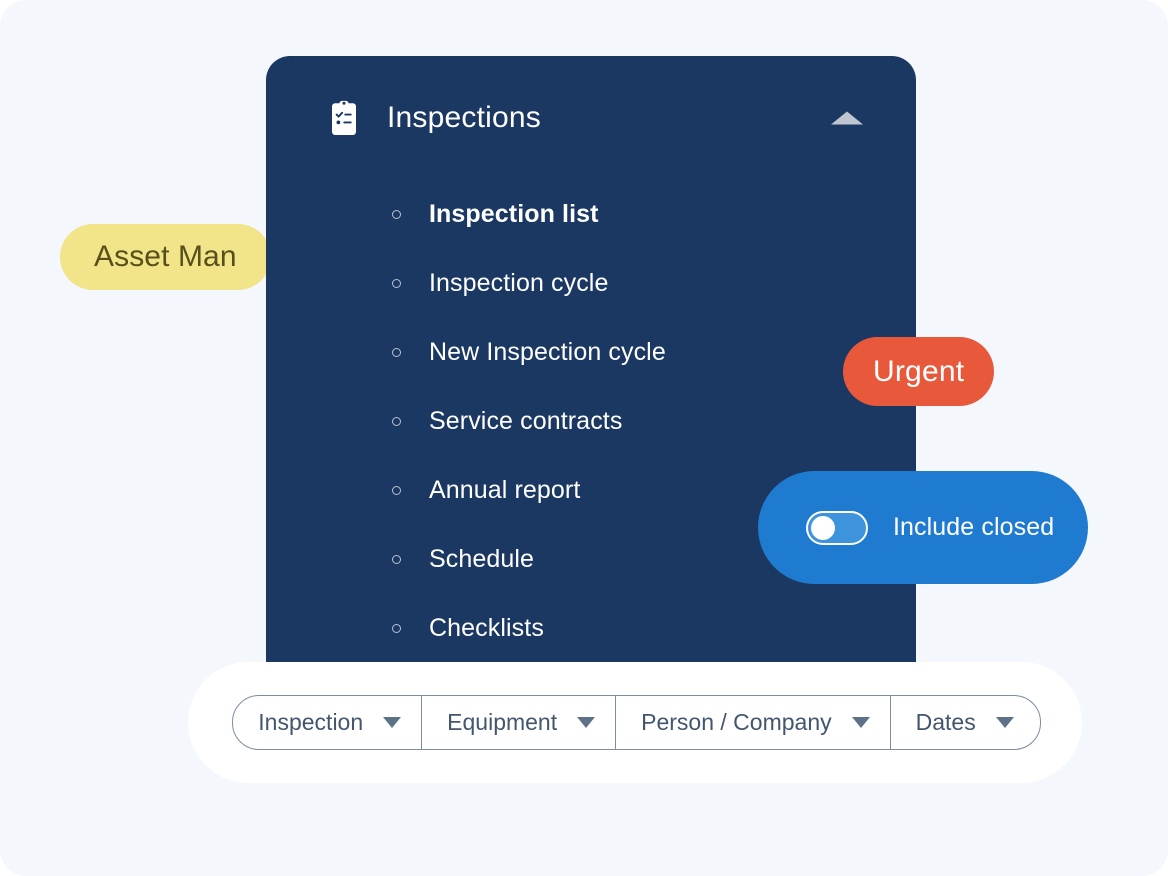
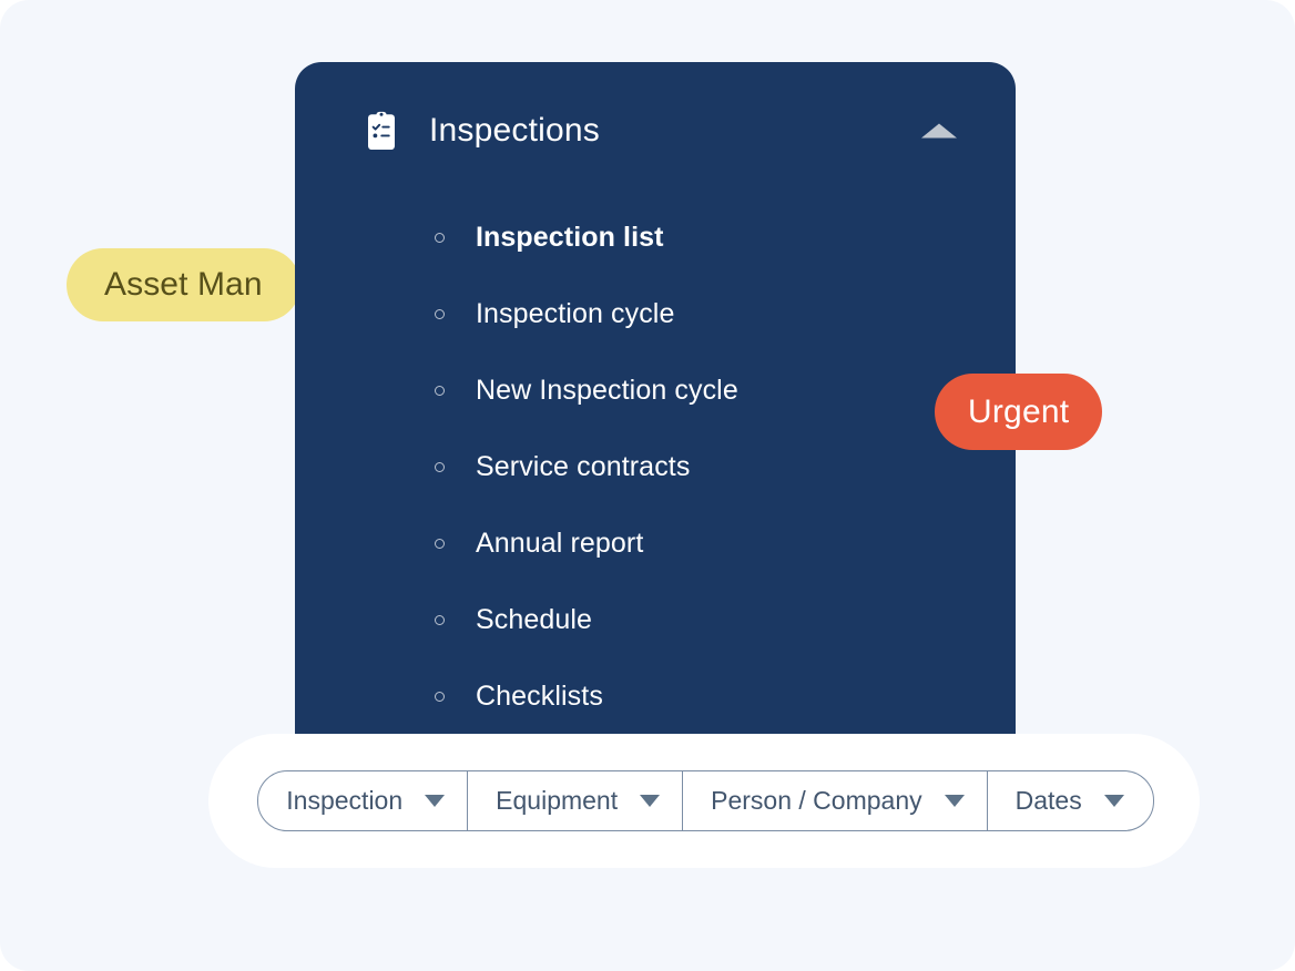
  Asset Man
  Inspections
  Inspection list
  Inspection cycle
  New Inspection cycle
  Service contracts
  Annual report
  Schedule
  Checklists
  Urgent
- Include closed
  Inspection
  Equipment
  Person / Company
  Dates
